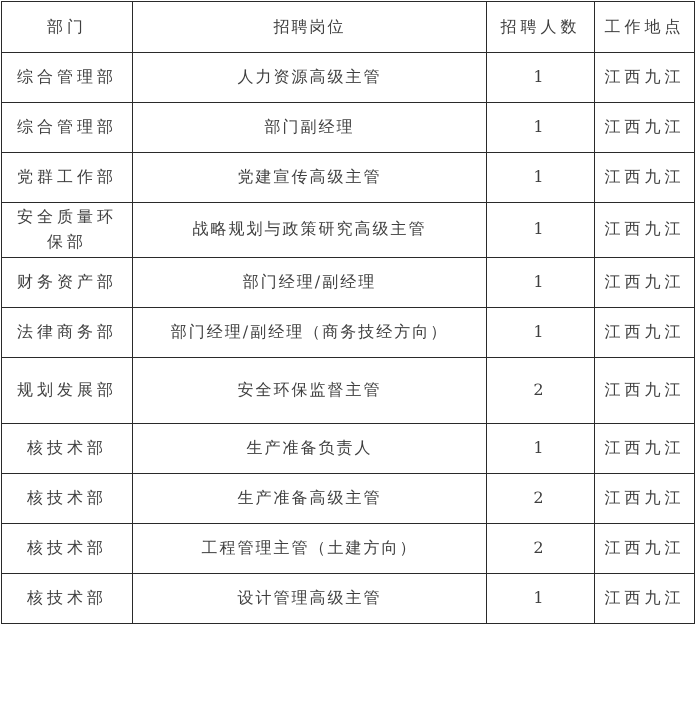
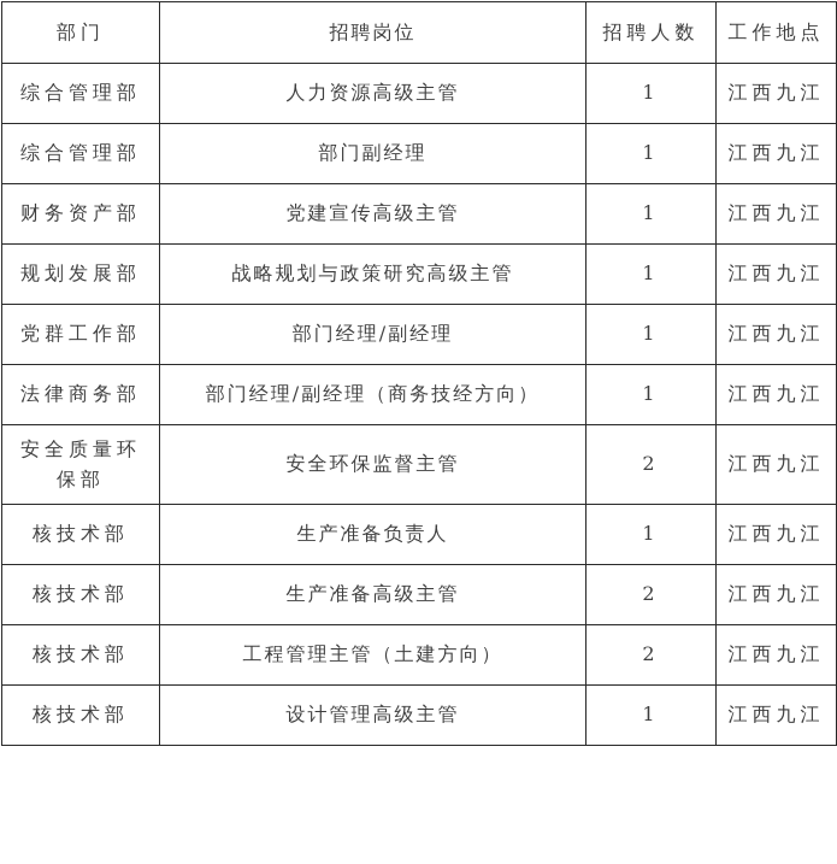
  部门	招聘岗位	招聘人数	工作地点
  综合管理部	人力资源高级主管	1	江西九江
  综合管理部	部门副经理	1	江西九江
- 党群工作部	党建宣传高级主管	1	江西九江
+ 财务资产部	党建宣传高级主管	1	江西九江
- 安全质量环保部	战略规划与政策研究高级主管	1	江西九江
+ 规划发展部	战略规划与政策研究高级主管	1	江西九江
- 财务资产部	部门经理/副经理	1	江西九江
+ 党群工作部	部门经理/副经理	1	江西九江
  法律商务部	部门经理/副经理（商务技经方向）	1	江西九江
- 规划发展部	安全环保监督主管	2	江西九江
+ 安全质量环保部	安全环保监督主管	2	江西九江
  核技术部	生产准备负责人	1	江西九江
  核技术部	生产准备高级主管	2	江西九江
  核技术部	工程管理主管（土建方向）	2	江西九江
  核技术部	设计管理高级主管	1	江西九江
